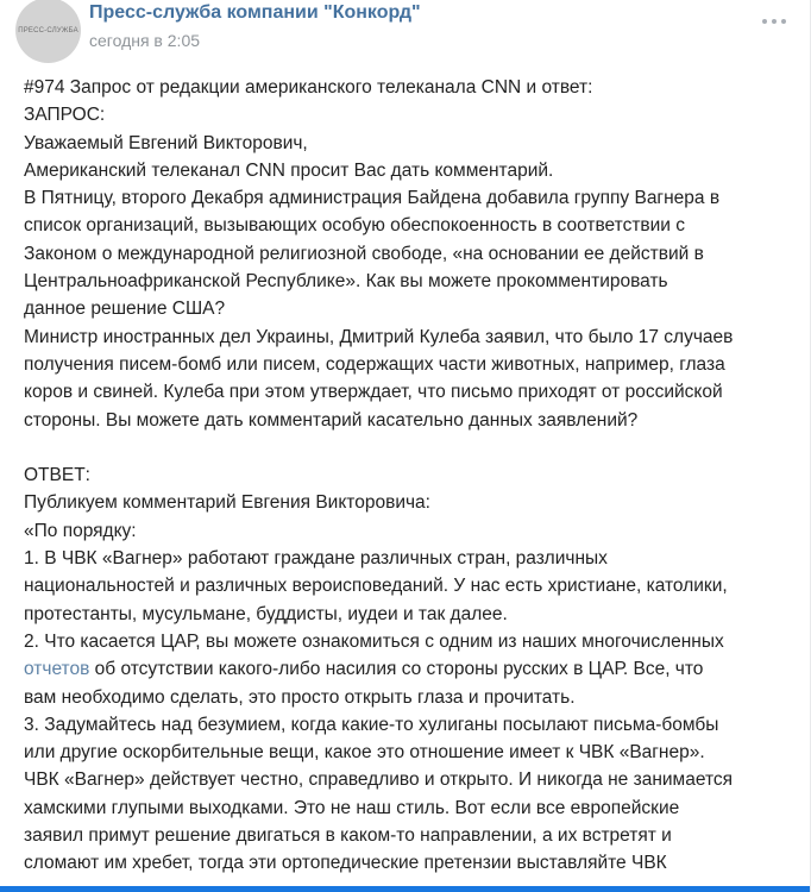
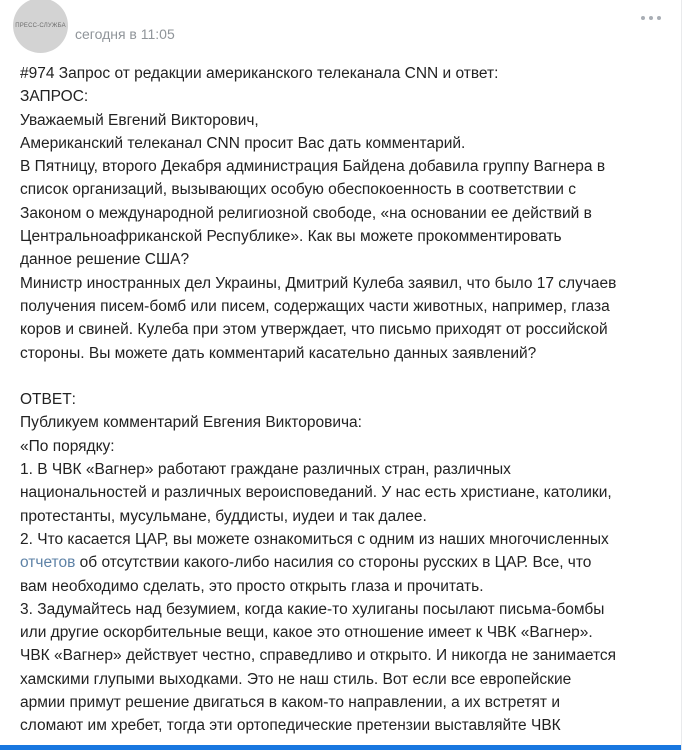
- Пресс-служба компании "Конкорд"
- сегодня в 2:05
+ сегодня в 11:05
  #974 Запрос от редакции американского телеканала CNN и ответ:
  ЗАПРОС:
  Уважаемый Евгений Викторович,
  Американский телеканал CNN просит Вас дать комментарий.
  В Пятницу, второго Декабря администрация Байдена добавила группу Вагнера в
  список организаций, вызывающих особую обеспокоенность в соответствии с
  Законом о международной религиозной свободе, «на основании ее действий в
  Центральноафриканской Республике». Как вы можете прокомментировать
  данное решение США?
  Министр иностранных дел Украины, Дмитрий Кулеба заявил, что было 17 случаев
  получения писем-бомб или писем, содержащих части животных, например, глаза
  коров и свиней. Кулеба при этом утверждает, что письмо приходят от российской
  стороны. Вы можете дать комментарий касательно данных заявлений?
  ОТВЕТ:
  Публикуем комментарий Евгения Викторовича:
  «По порядку:
  1. В ЧВК «Вагнер» работают граждане различных стран, различных
  национальностей и различных вероисповеданий. У нас есть христиане, католики,
  протестанты, мусульмане, буддисты, иудеи и так далее.
  2. Что касается ЦАР, вы можете ознакомиться с одним из наших многочисленных
  отчетов об отсутствии какого-либо насилия со стороны русских в ЦАР. Все, что
  вам необходимо сделать, это просто открыть глаза и прочитать.
  3. Задумайтесь над безумием, когда какие-то хулиганы посылают письма-бомбы
  или другие оскорбительные вещи, какое это отношение имеет к ЧВК «Вагнер».
  ЧВК «Вагнер» действует честно, справедливо и открыто. И никогда не занимается
  хамскими глупыми выходками. Это не наш стиль. Вот если все европейские
- заявил примут решение двигаться в каком-то направлении, а их встретят и
+ армии примут решение двигаться в каком-то направлении, а их встретят и
  сломают им хребет, тогда эти ортопедические претензии выставляйте ЧВК
